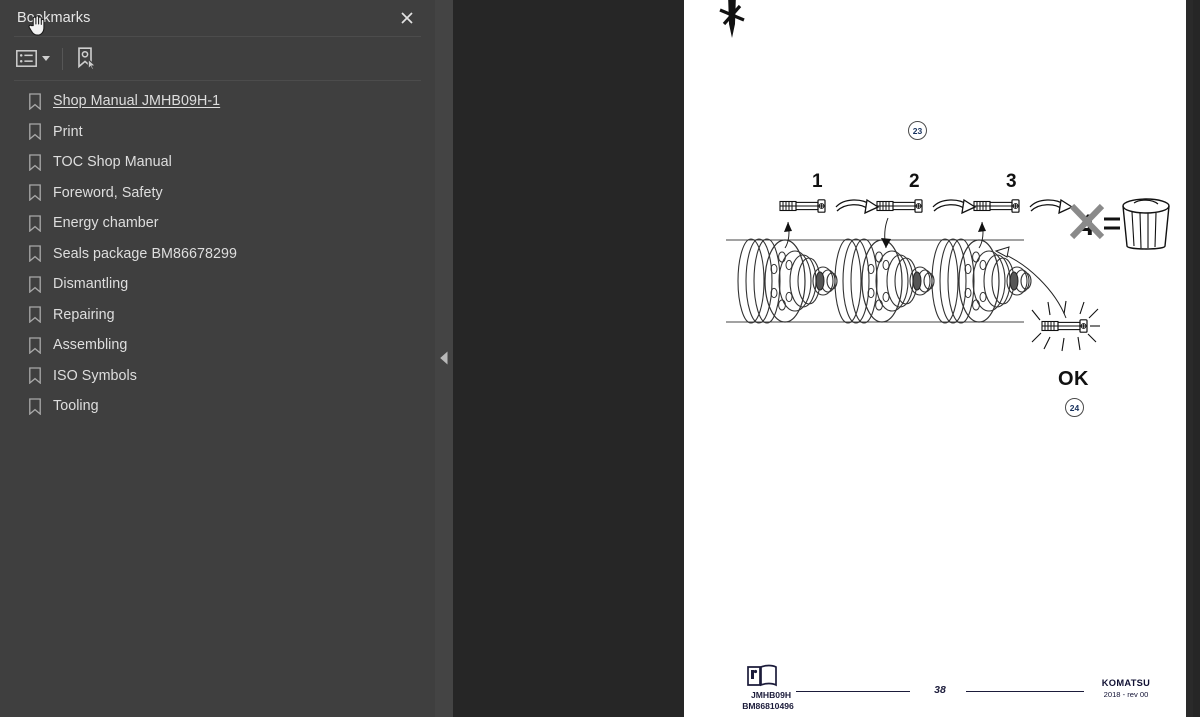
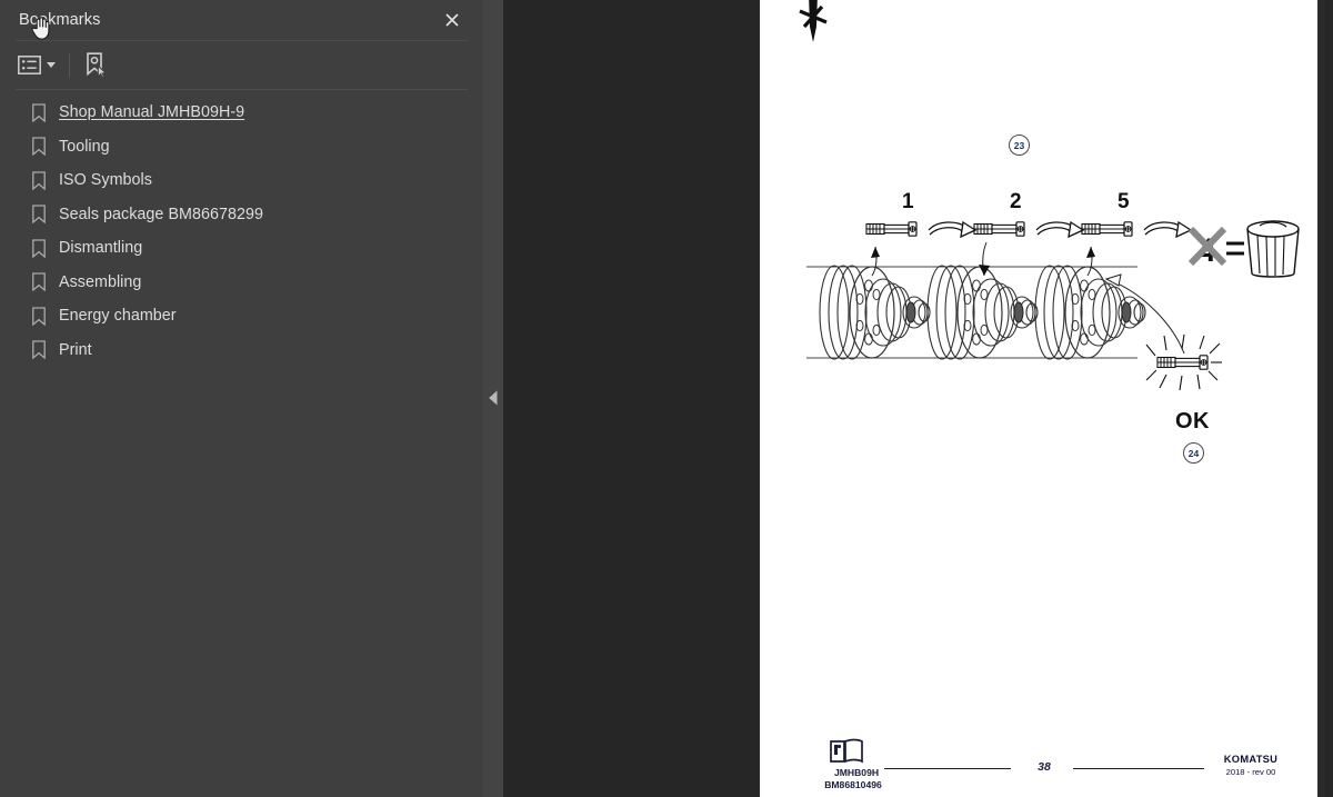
  Bokmarks
- Shop Manual JMHB09H-1
+ Shop Manual JMHB09H-9
- Print
+ Tooling
- TOC Shop Manual
- Foreword, Safety
- Energy chamber
+ ISO Symbols
  Seals package BM86678299
  Dismantling
- Repairing
  Assembling
- ISO Symbols
+ Energy chamber
- Tooling
+ Print
  1
  2
- 3
+ 5
  23
  24
  JMHB09H
  BM86810496
  38
  KOMATSU
  2018 - rev 00
  OK
